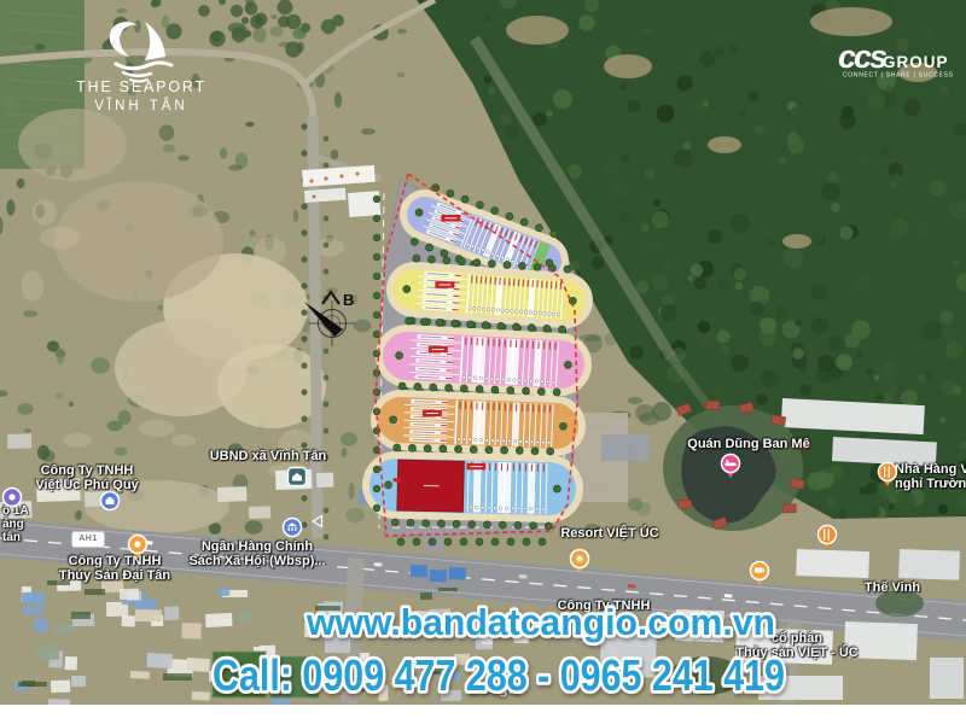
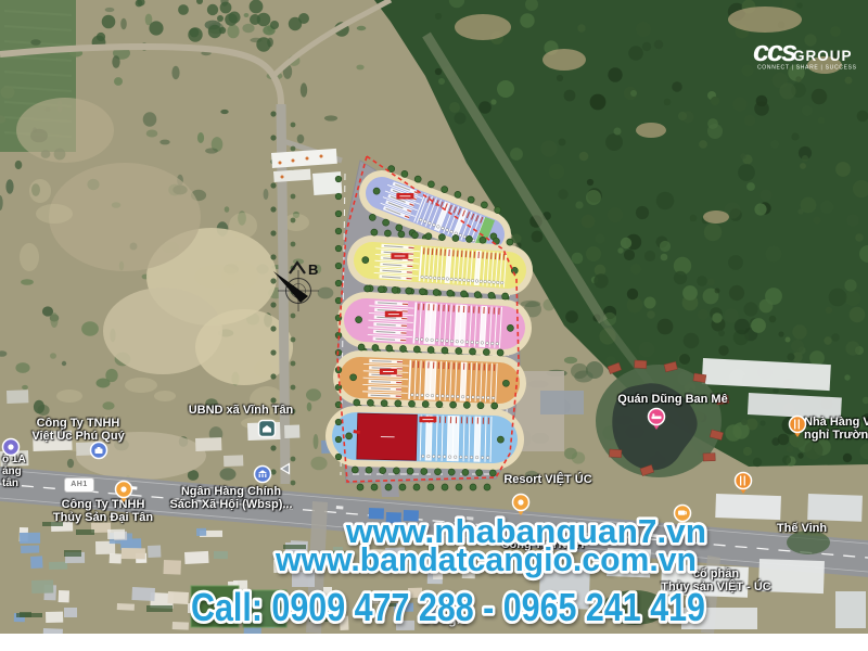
  B
  ộ 1A
  ảng
  tân
  Công Ty TNHH
  Việt Úc Phú Quý
  UBND xã Vĩnh Tân
  Công Ty TNHH
  Thủy Sản Đại Tân
  Ngân Hàng Chính
  Sách Xã Hội (Wbsp)...
  Quán Dũng Ban Mê
  Nhà Hàng V
  nghỉ Trườn
  Resort VIỆT ÚC
  Thế Vinh
  Công Ty TNHH
  cổ phần
  Thủy sản VIỆT - ÚC
  Google
- THE SEAPORT
- VĨNH TÂN
  ccs
  GROUP
+ www.nhabanquan7.vn
  www.bandatcangio.com.vn
  Call: 0909 477 288 - 0965 241 419
